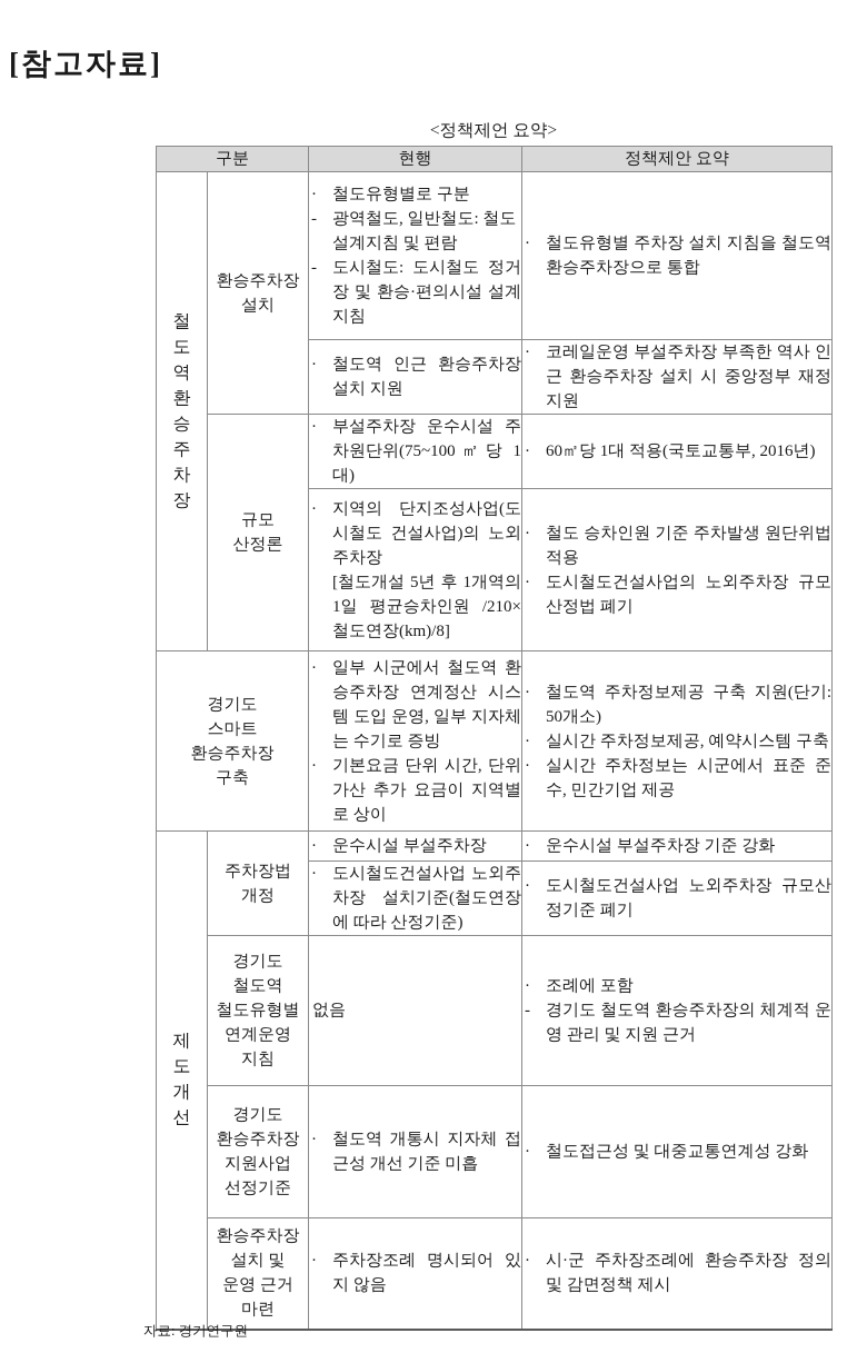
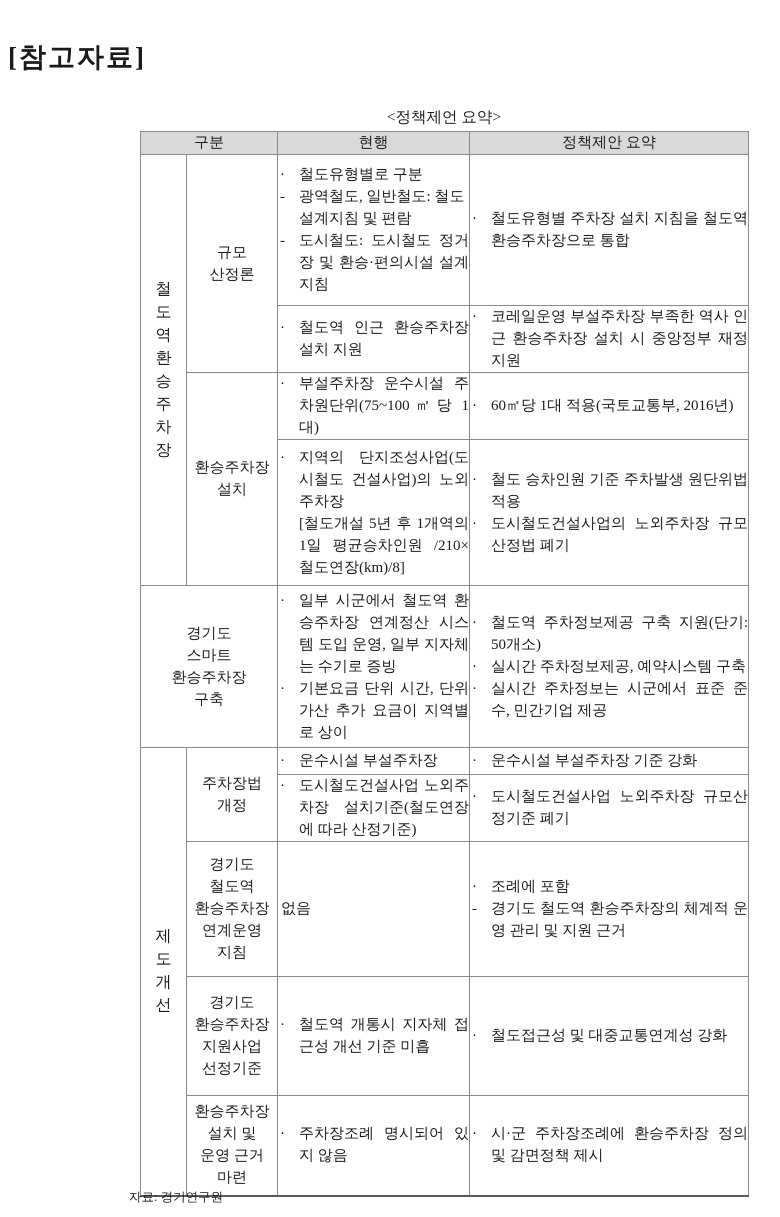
  [참고자료]
  <정책제언 요약>
  구분	현행	정책제안 요약
- 철도역 환승주차장	환승주차장 설치	· 철도유형별로 구분 - 광역철도, 일반철도: 철도 설계지침 및 편람 - 도시철도: 도시철도 정거장 및 환승·편의시설 설계 지침	· 철도유형별 주차장 설치 지침을 철도역 환승주차장으로 통합
+ 철도역 환승주차장	규모 산정론	· 철도유형별로 구분 - 광역철도, 일반철도: 철도 설계지침 및 편람 - 도시철도: 도시철도 정거장 및 환승·편의시설 설계 지침	· 철도유형별 주차장 설치 지침을 철도역 환승주차장으로 통합
  · 철도역 인근 환승주차장 설치 지원	· 코레일운영 부설주차장 부족한 역사 인근 환승주차장 설치 시 중앙정부 재정지원
- 규모 산정론	· 부설주차장 운수시설 주차원단위(75~100㎡당 1대)	· 60㎡당 1대 적용(국토교통부, 2016년)
+ 환승주차장 설치	· 부설주차장 운수시설 주차원단위(75~100㎡당 1대)	· 60㎡당 1대 적용(국토교통부, 2016년)
  · 지역의 단지조성사업(도시철도 건설사업)의 노외주차장 [철도개설 5년 후 1개역의 1일 평균승차인원 /210× 철도연장(km)/8]	· 철도 승차인원 기준 주차발생 원단위법 적용 · 도시철도건설사업의 노외주차장 규모산정법 폐기
  경기도 스마트 환승주차장 구축	· 일부 시군에서 철도역 환승주차장 연계정산 시스템 도입 운영, 일부 지자체는 수기로 증빙 · 기본요금 단위 시간, 단위가산 추가 요금이 지역별로 상이	· 철도역 주차정보제공 구축 지원(단기: 50개소) · 실시간 주차정보제공, 예약시스템 구축 · 실시간 주차정보는 시군에서 표준 준수, 민간기업 제공
  제도개선	주차장법 개정	· 운수시설 부설주차장	· 운수시설 부설주차장 기준 강화
  · 도시철도건설사업 노외주차장 설치기준(철도연장에 따라 산정기준)	· 도시철도건설사업 노외주차장 규모산정기준 폐기
- 경기도 철도역 철도유형별 연계운영 지침	없음	· 조례에 포함 - 경기도 철도역 환승주차장의 체계적 운영 관리 및 지원 근거
+ 경기도 철도역 환승주차장 연계운영 지침	없음	· 조례에 포함 - 경기도 철도역 환승주차장의 체계적 운영 관리 및 지원 근거
  경기도 환승주차장 지원사업 선정기준	· 철도역 개통시 지자체 접근성 개선 기준 미흡	· 철도접근성 및 대중교통연계성 강화
  환승주차장 설치 및 운영 근거 마련	· 주차장조례 명시되어 있지 않음	· 시·군 주차장조례에 환승주차장 정의 및 감면정책 제시
  자료: 경기연구원
